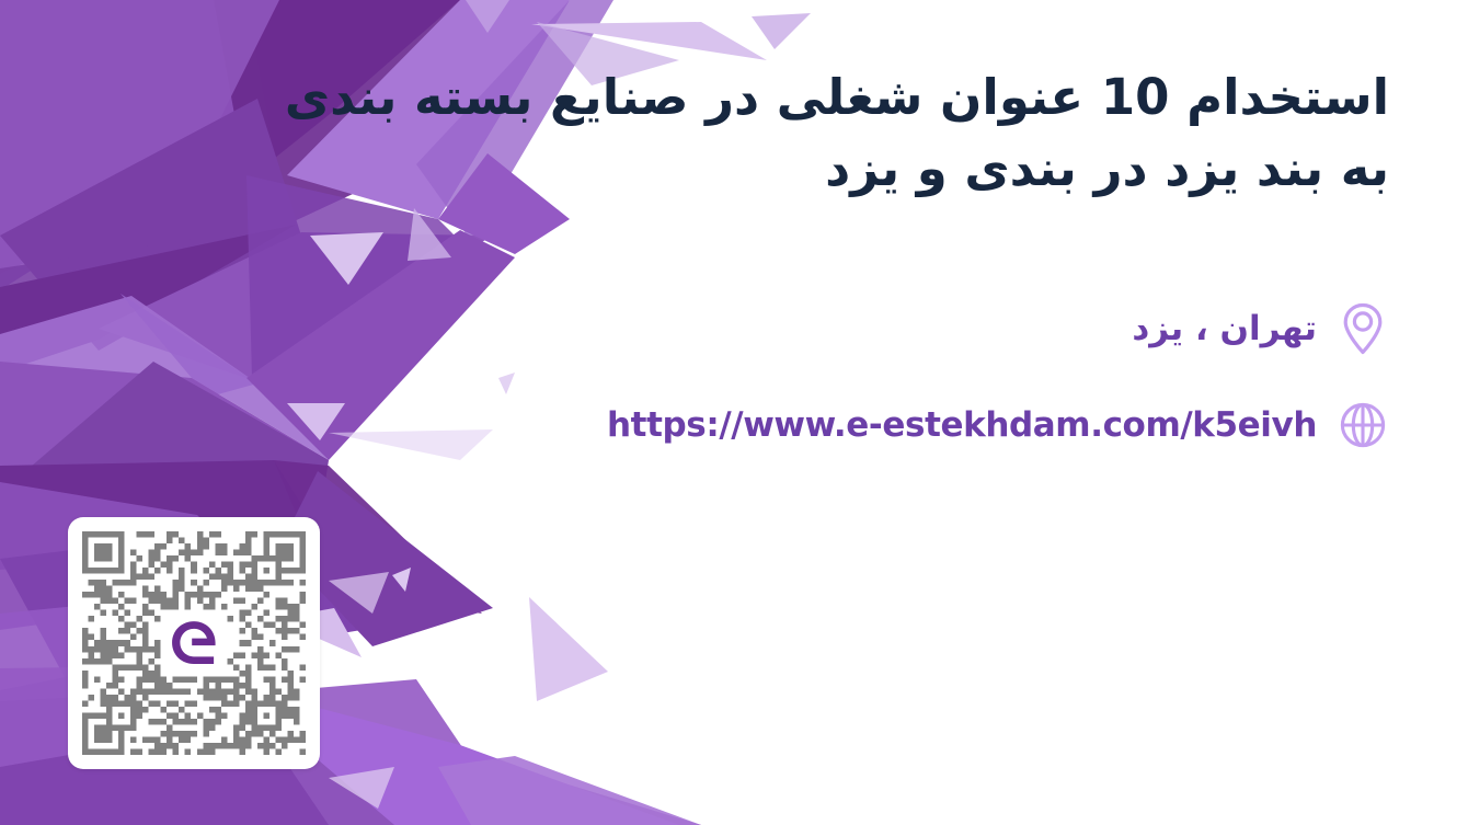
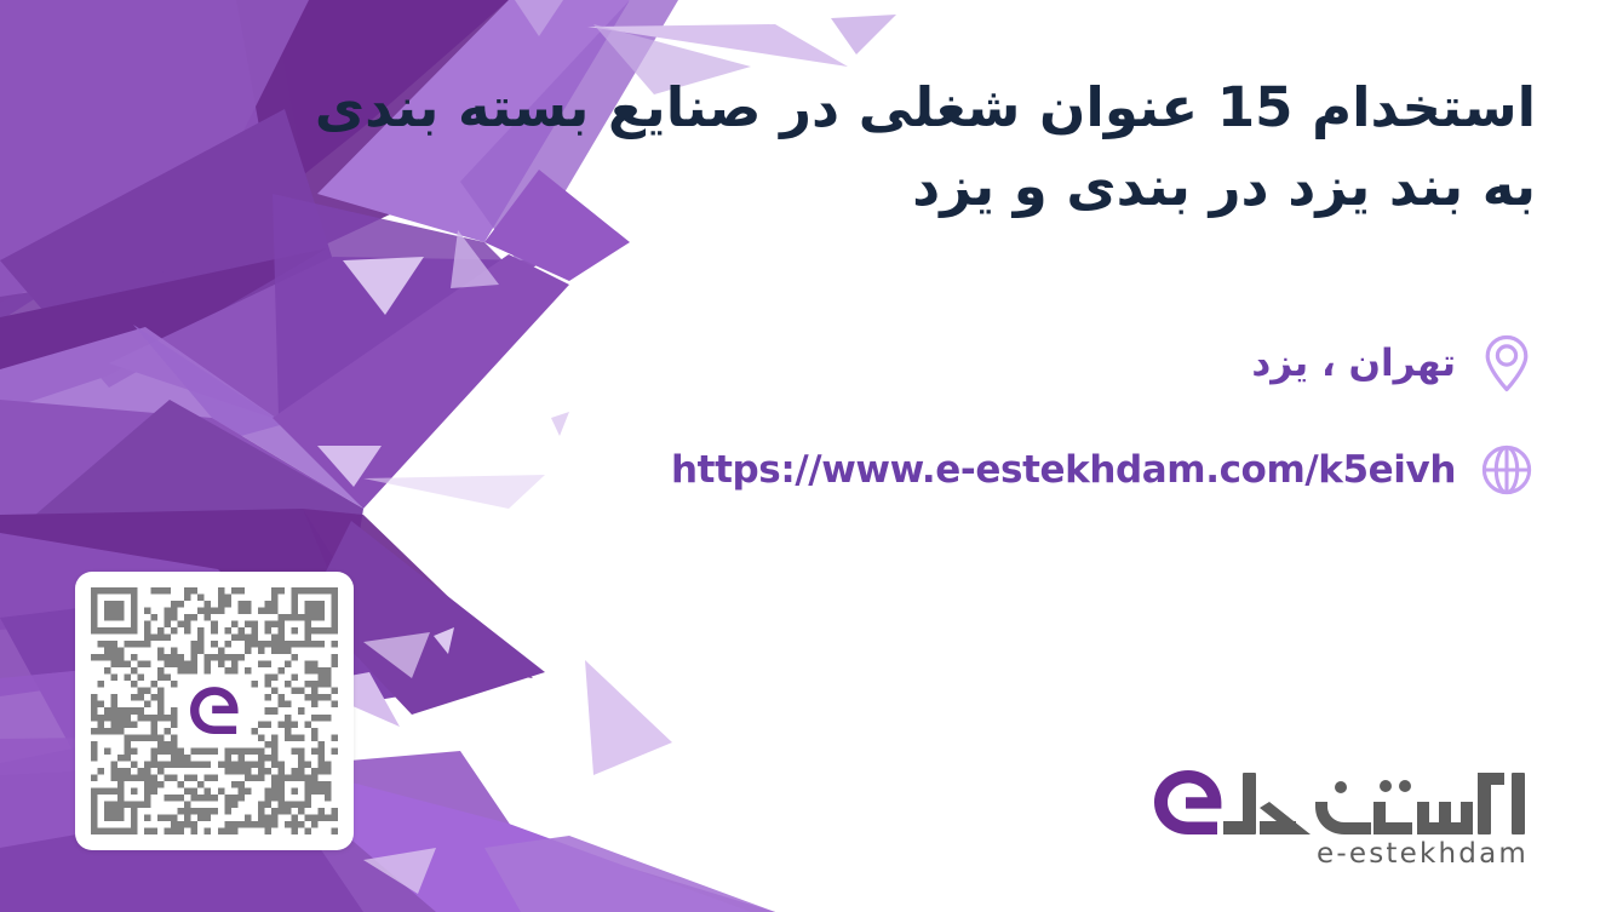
- استخدام 10 عنوان شغلی در صنایع بسته بندی
+ استخدام 15 عنوان شغلی در صنایع بسته بندی
  به بند یزد در بندی و یزد
  تهران ، یزد
  https://www.e-estekhdam.com/k5eivh
+ e-estekhdam
